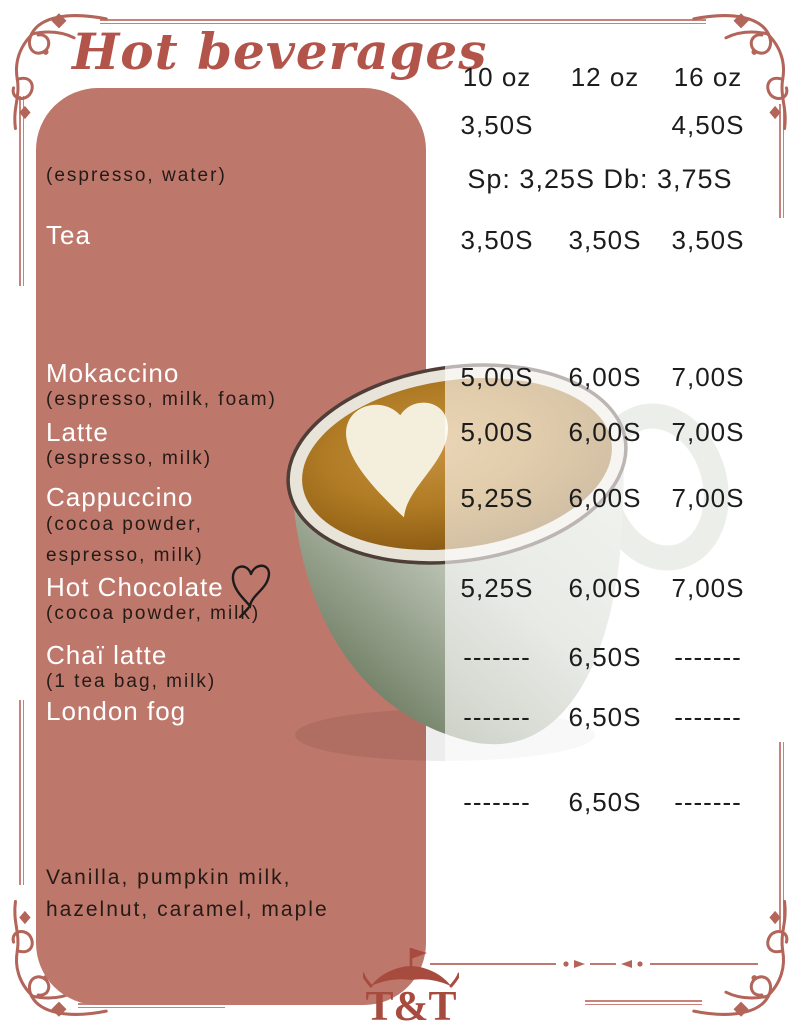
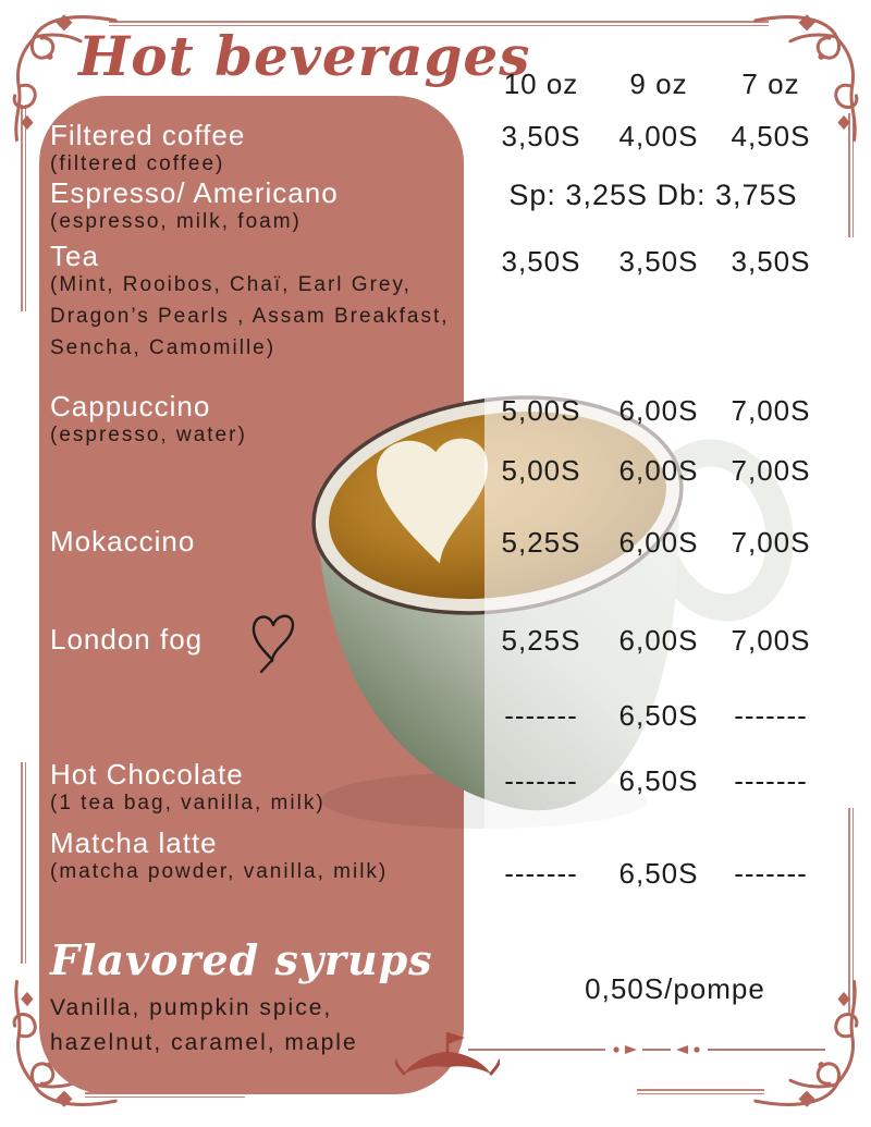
  Hot beverages
  10 oz
- 12 oz
+ 9 oz
- 16 oz
+ 7 oz
+ Filtered coffee
+ (filtered coffee)
+ Espresso/ Americano
- (espresso, water)
+ (espresso, milk, foam)
  Tea
+ (Mint, Rooibos, Chaï, Earl Grey, Dragon’s Pearls , Assam Breakfast, Sencha, Camomille)
- Mokaccino
+ Cappuccino
- (espresso, milk, foam)
+ (espresso, water)
- Latte
- (espresso, milk)
- Cappuccino
+ Mokaccino
- (cocoa powder, espresso, milk)
- Hot Chocolate
+ London fog
- (cocoa powder, milk)
- Chaï latte
- (1 tea bag, milk)
- London fog
+ Hot Chocolate
+ (1 tea bag, vanilla, milk)
+ Matcha latte
+ (matcha powder, vanilla, milk)
+ Flavored syrups
- Vanilla, pumpkin milk, hazelnut, caramel, maple
+ Vanilla, pumpkin spice, hazelnut, caramel, maple
+ 0,50S/pompe
  3,50S
+ 4,00S
  4,50S
  Sp: 3,25S Db: 3,75S
  3,50S
  3,50S
  3,50S
  5,00S
  6,00S
  7,00S
  5,00S
  6,00S
  7,00S
  5,25S
  6,00S
  7,00S
  5,25S
  6,00S
  7,00S
  -------
  6,50S
  -------
  -------
  6,50S
  -------
  -------
  6,50S
  -------
- T&T
